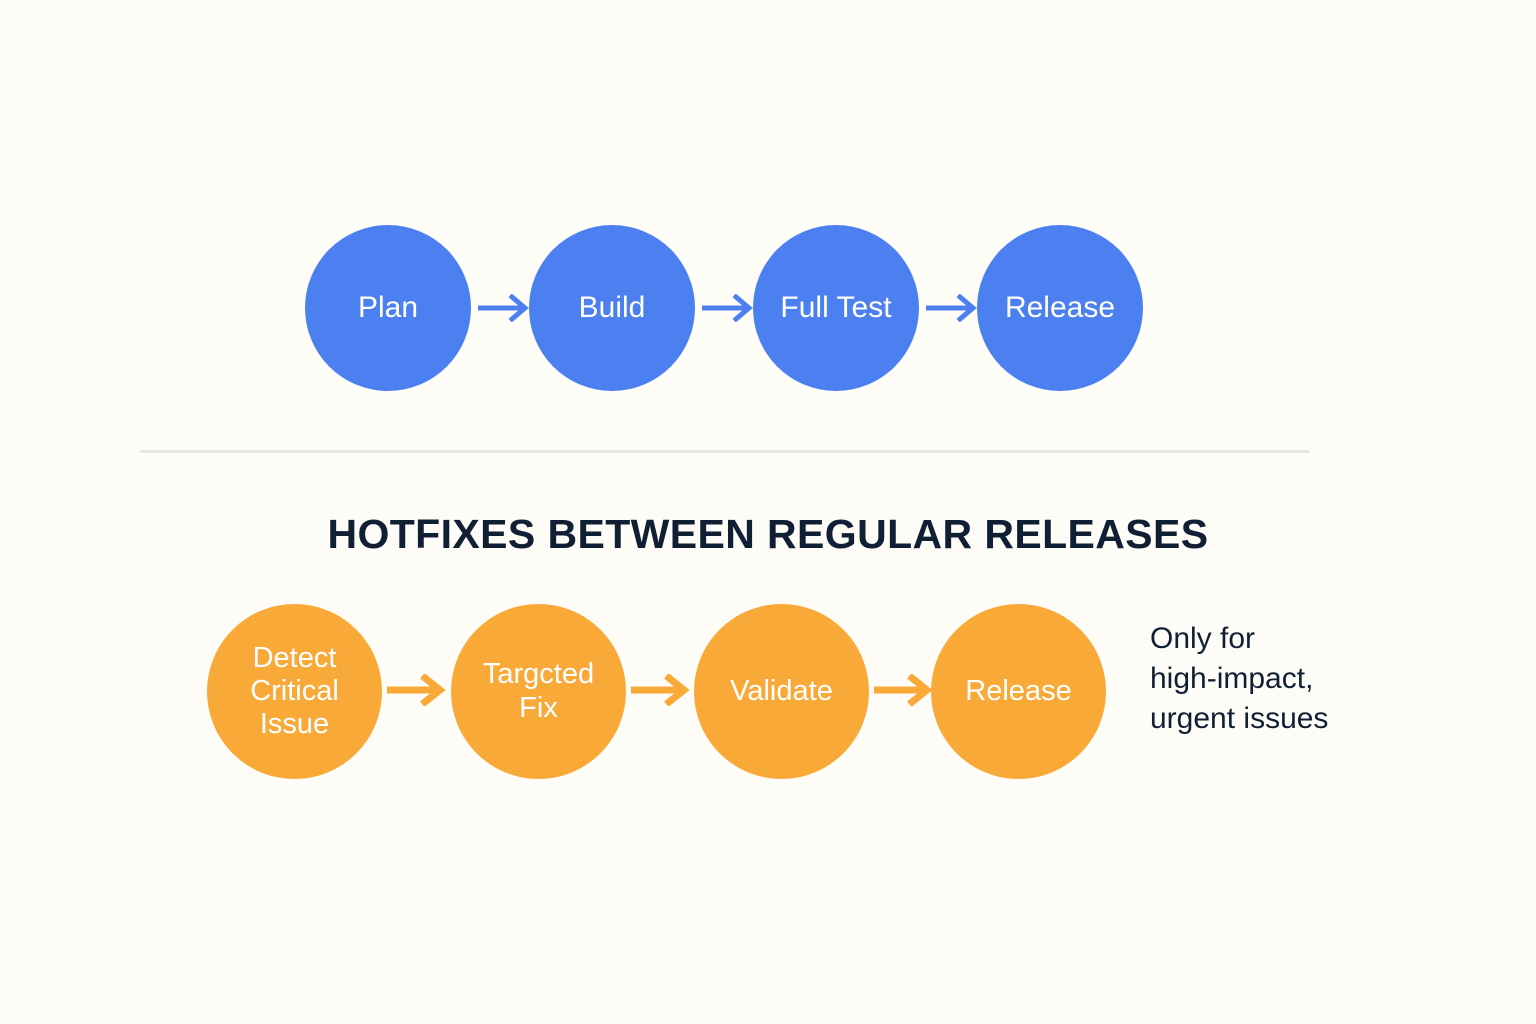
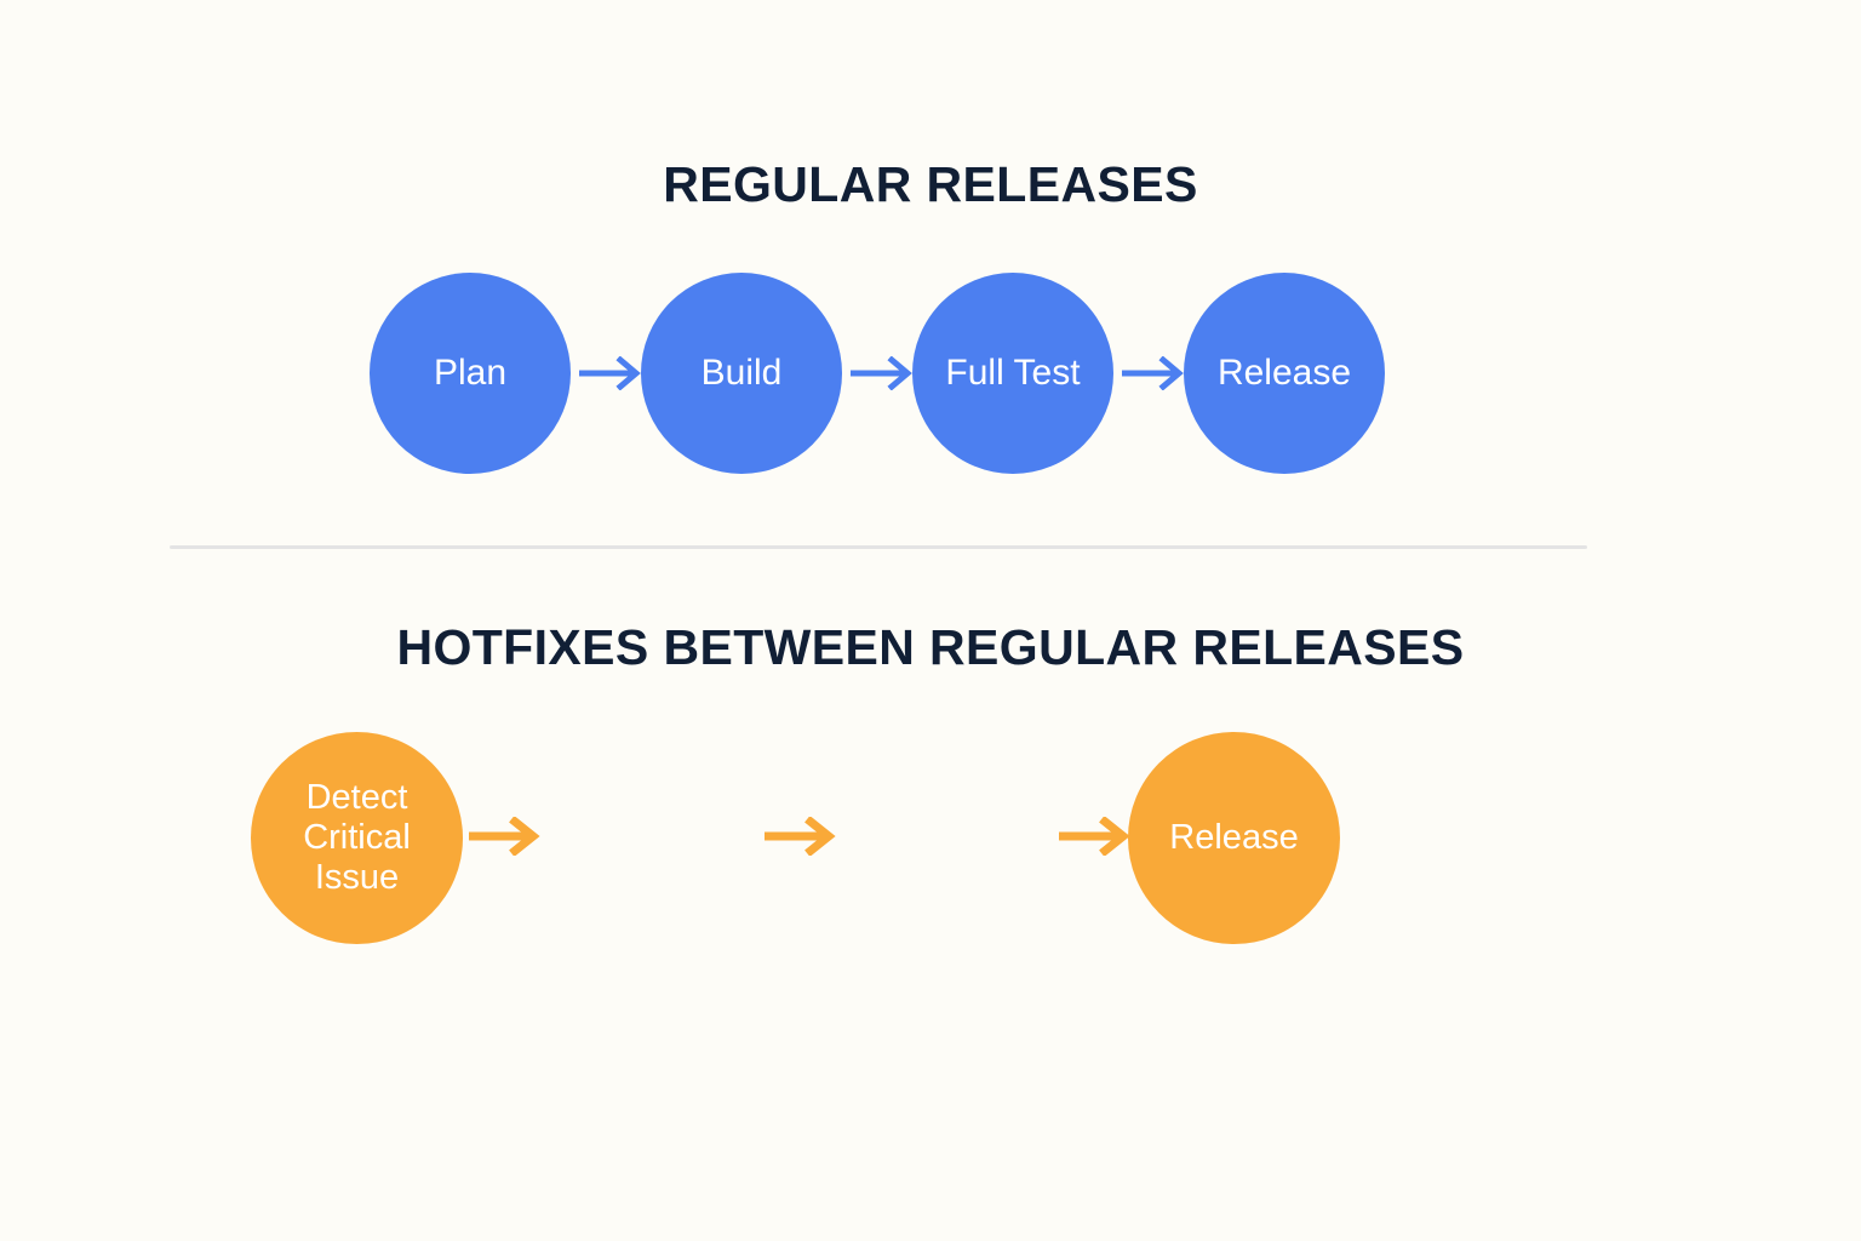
+ REGULAR RELEASES
  Plan
  Build
  Full Test
  Release
  HOTFIXES BETWEEN REGULAR RELEASES
  Detect
  Critical
  Issue
- Targcted
- Fix
- Validate
  Release
- Only for
- high-impact,
- urgent issues
